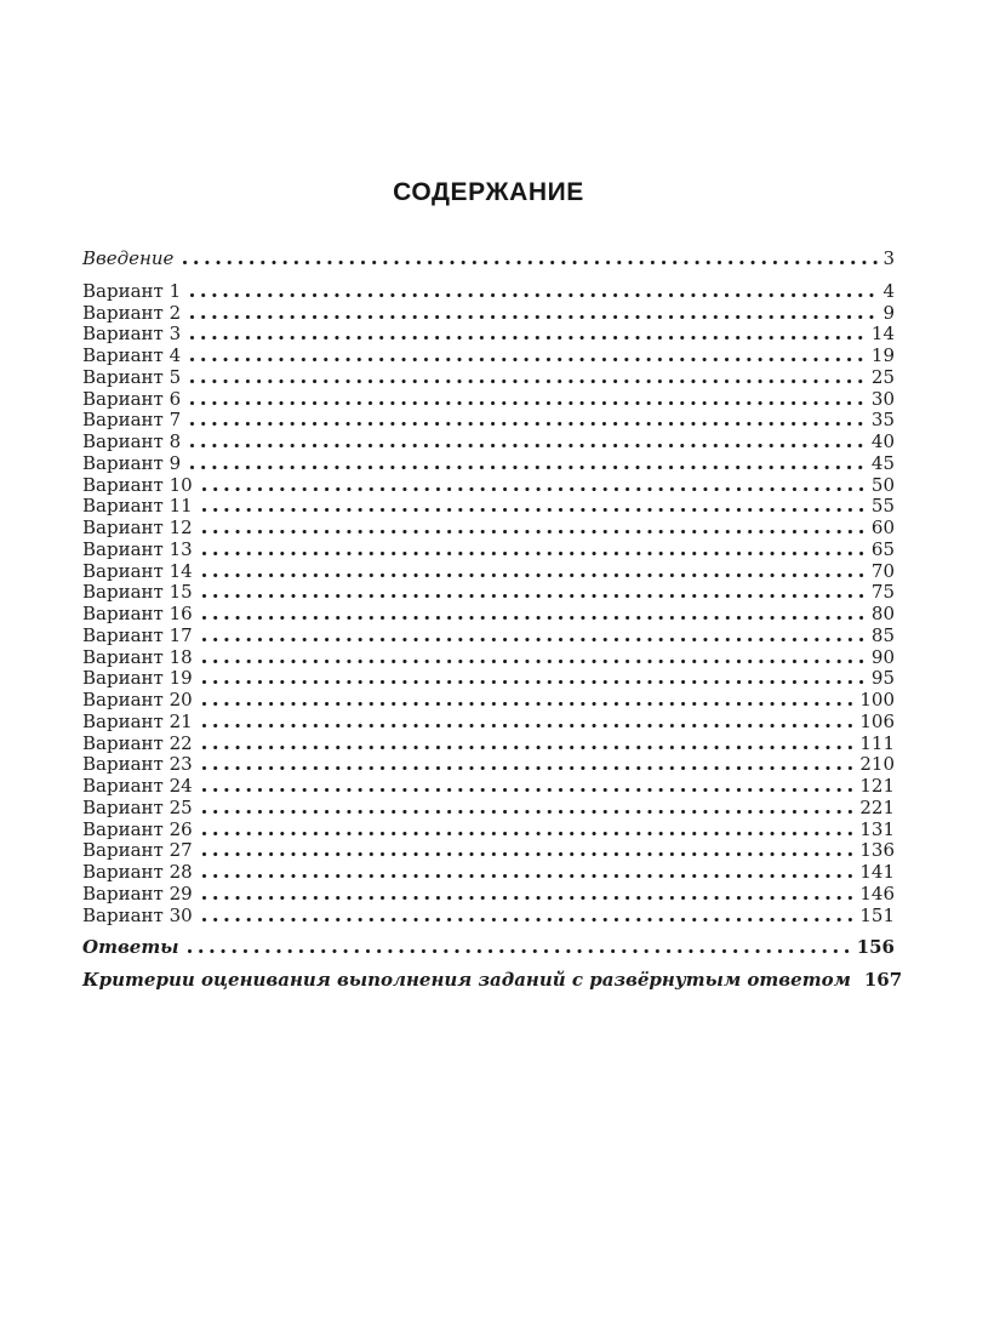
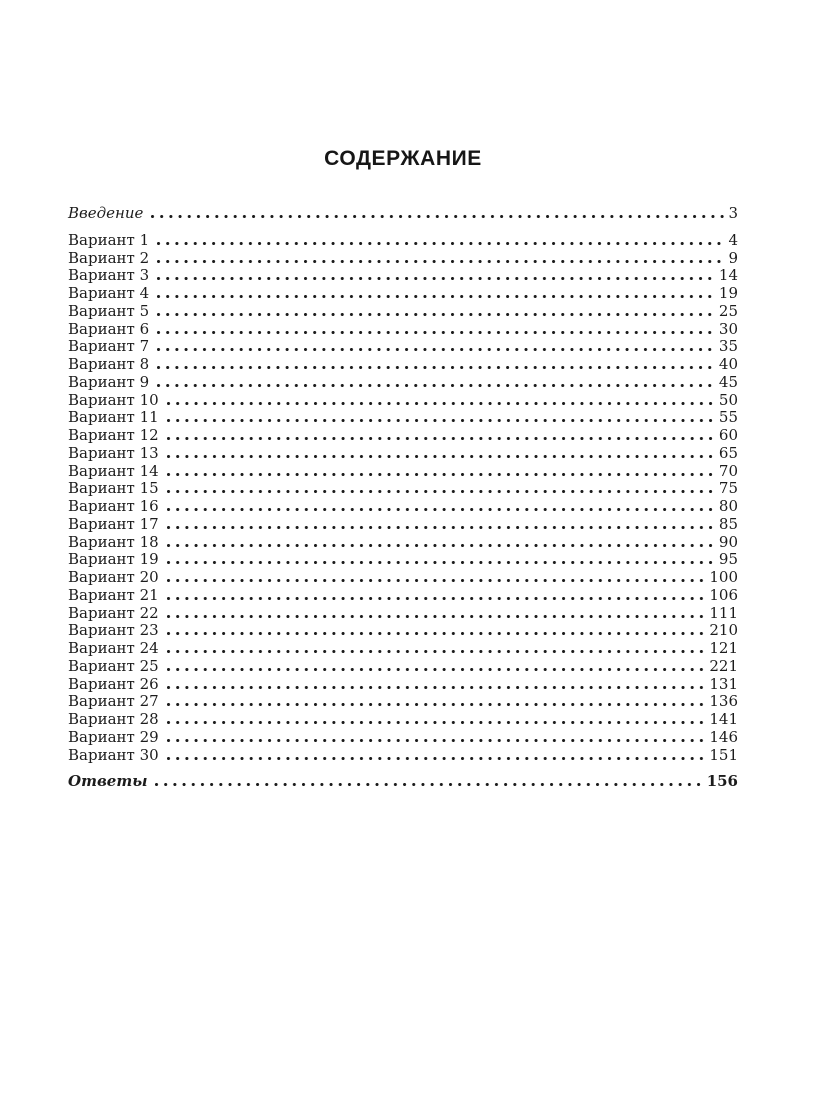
  СОДЕРЖАНИЕ
  Введение
  3
  Вариант 1
  4
  Вариант 2
  9
  Вариант 3
  14
  Вариант 4
  19
  Вариант 5
  25
  Вариант 6
  30
  Вариант 7
  35
  Вариант 8
  40
  Вариант 9
  45
  Вариант 10
  50
  Вариант 11
  55
  Вариант 12
  60
  Вариант 13
  65
  Вариант 14
  70
  Вариант 15
  75
  Вариант 16
  80
  Вариант 17
  85
  Вариант 18
  90
  Вариант 19
  95
  Вариант 20
  100
  Вариант 21
  106
  Вариант 22
  111
  Вариант 23
  210
  Вариант 24
  121
  Вариант 25
  221
  Вариант 26
  131
  Вариант 27
  136
  Вариант 28
  141
  Вариант 29
  146
  Вариант 30
  151
  Ответы
  156
- Критерии оценивания выполнения заданий с развёрнутым ответом
- 167
